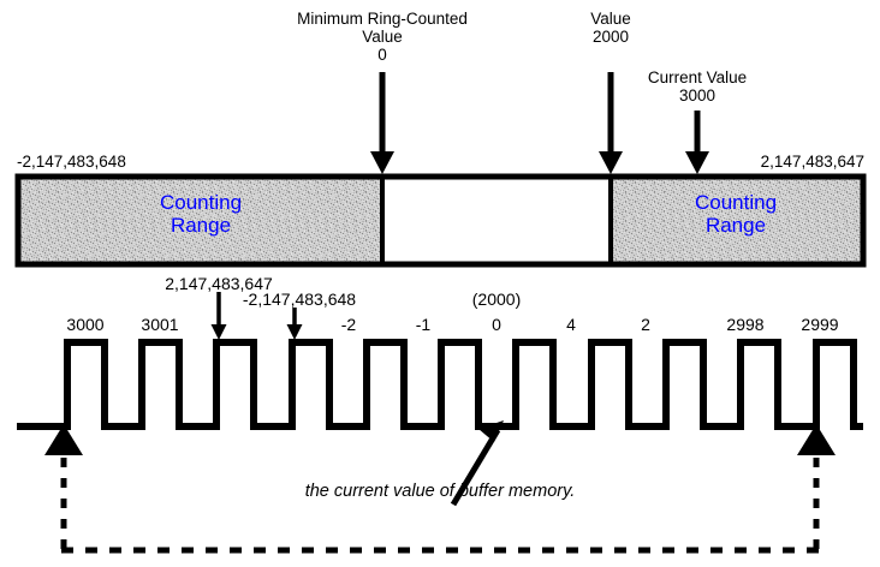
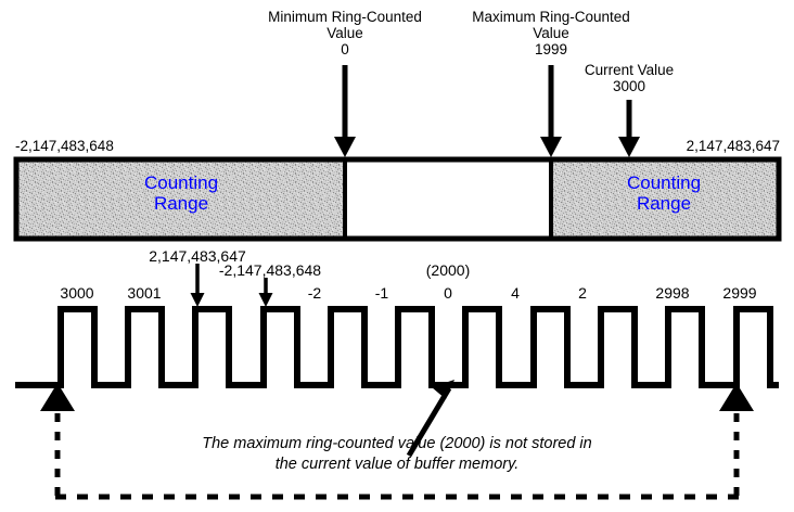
  Minimum Ring-Counted
  Value
  0
+ Maximum Ring-Counted
  Value
- 2000
+ 1999
  Current Value
  3000
  -2,147,483,648
  2,147,483,647
  Counting
  Range
  Counting
  Range
  2,147,483,647
  -2,147,483,648
  (2000)
  3000
  3001
  -2
  -1
  0
  4
  2
  2998
  2999
+ The maximum ring-counted value (2000) is not stored in
  the current value of buffer memory.
